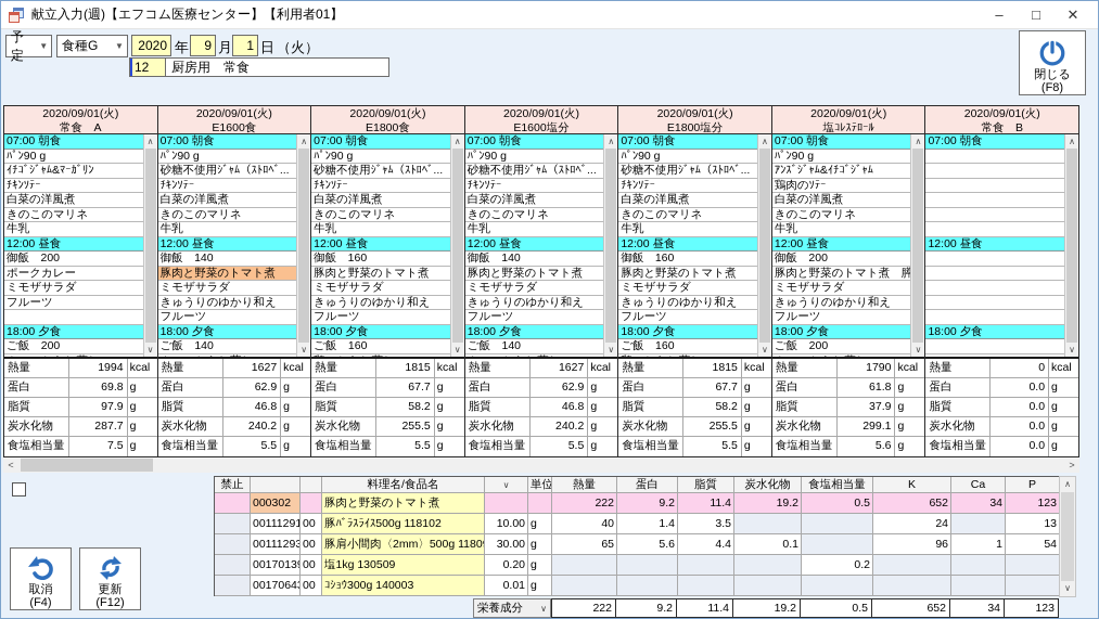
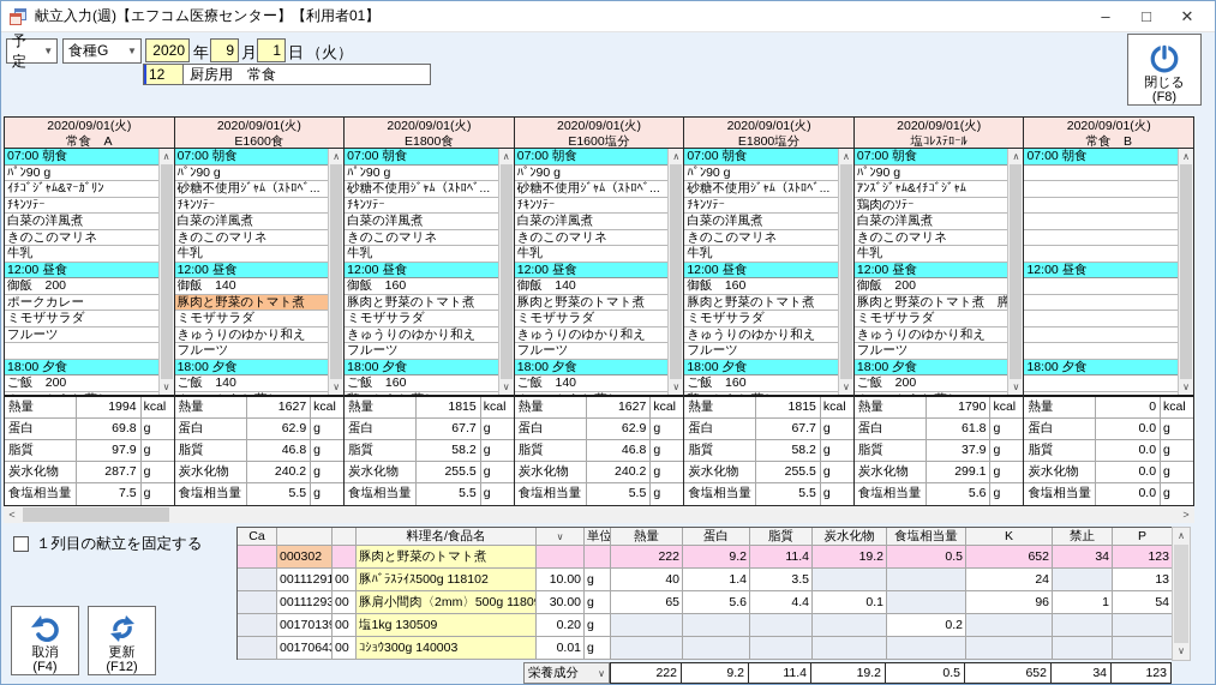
  献立入力(週)【エフコム医療センター】【利用者01】
  –
  □
  ✕
  予定
  ▼
  食種G
  ▼
  2020
  年
  9
  月
  1
  日
  （火）
  12
  厨房用 常食
  閉じる
  (F8)
  2020/09/01(火)
  常食 A
  07:00 朝食
  ﾊﾟﾝ90 g
  ｲﾁｺﾞｼﾞｬﾑ&ﾏｰｶﾞﾘﾝ
  ﾁｷﾝｿﾃｰ
  白菜の洋風煮
  きのこのマリネ
  牛乳
  12:00 昼食
  御飯 200
  ポークカレー
  ミモザサラダ
  フルーツ
  18:00 夕食
  ご飯 200
  ∧
  ∨
  熱量
  1994
  kcal
  蛋白
  69.8
  g
  脂質
  97.9
  g
  炭水化物
  287.7
  g
  食塩相当量
  7.5
  g
  2020/09/01(火)
  E1600食
  07:00 朝食
  ﾊﾟﾝ90 g
  砂糖不使用ｼﾞｬﾑ（ｽﾄﾛﾍﾞ...
  ﾁｷﾝｿﾃｰ
  白菜の洋風煮
  きのこのマリネ
  牛乳
  12:00 昼食
  御飯 140
  豚肉と野菜のトマト煮
  ミモザサラダ
  きゅうりのゆかり和え
  フルーツ
  18:00 夕食
  ご飯 140
  ∧
  ∨
  熱量
  1627
  kcal
  蛋白
  62.9
  g
  脂質
  46.8
  g
  炭水化物
  240.2
  g
  食塩相当量
  5.5
  g
  2020/09/01(火)
  E1800食
  07:00 朝食
  ﾊﾟﾝ90 g
  砂糖不使用ｼﾞｬﾑ（ｽﾄﾛﾍﾞ...
  ﾁｷﾝｿﾃｰ
  白菜の洋風煮
  きのこのマリネ
  牛乳
  12:00 昼食
  御飯 160
  豚肉と野菜のトマト煮
  ミモザサラダ
  きゅうりのゆかり和え
  フルーツ
  18:00 夕食
  ご飯 160
  ∧
  ∨
  熱量
  1815
  kcal
  蛋白
  67.7
  g
  脂質
  58.2
  g
  炭水化物
  255.5
  g
  食塩相当量
  5.5
  g
  2020/09/01(火)
  E1600塩分
  07:00 朝食
  ﾊﾟﾝ90 g
  砂糖不使用ｼﾞｬﾑ（ｽﾄﾛﾍﾞ...
  ﾁｷﾝｿﾃｰ
  白菜の洋風煮
  きのこのマリネ
  牛乳
  12:00 昼食
  御飯 140
  豚肉と野菜のトマト煮
  ミモザサラダ
  きゅうりのゆかり和え
  フルーツ
  18:00 夕食
  ご飯 140
  ∧
  ∨
  熱量
  1627
  kcal
  蛋白
  62.9
  g
  脂質
  46.8
  g
  炭水化物
  240.2
  g
  食塩相当量
  5.5
  g
  2020/09/01(火)
  E1800塩分
  07:00 朝食
  ﾊﾟﾝ90 g
  砂糖不使用ｼﾞｬﾑ（ｽﾄﾛﾍﾞ...
  ﾁｷﾝｿﾃｰ
  白菜の洋風煮
  きのこのマリネ
  牛乳
  12:00 昼食
  御飯 160
  豚肉と野菜のトマト煮
  ミモザサラダ
  きゅうりのゆかり和え
  フルーツ
  18:00 夕食
  ご飯 160
  ∧
  ∨
  熱量
  1815
  kcal
  蛋白
  67.7
  g
  脂質
  58.2
  g
  炭水化物
  255.5
  g
  食塩相当量
  5.5
  g
  2020/09/01(火)
  塩ｺﾚｽﾃﾛｰﾙ
  07:00 朝食
  ﾊﾟﾝ90 g
  ｱﾝｽﾞｼﾞｬﾑ&ｲﾁｺﾞｼﾞｬﾑ
  鶏肉のｿﾃｰ
  白菜の洋風煮
  きのこのマリネ
  牛乳
  12:00 昼食
  御飯 200
  豚肉と野菜のトマト煮 膵
  ミモザサラダ
  きゅうりのゆかり和え
  フルーツ
  18:00 夕食
  ご飯 200
  ∧
  ∨
  熱量
  1790
  kcal
  蛋白
  61.8
  g
  脂質
  37.9
  g
  炭水化物
  299.1
  g
  食塩相当量
  5.6
  g
  2020/09/01(火)
  常食 B
  07:00 朝食
  12:00 昼食
  18:00 夕食
  ∧
  ∨
  熱量
  0
  kcal
  蛋白
  0.0
  g
  脂質
  0.0
  g
  炭水化物
  0.0
  g
  食塩相当量
  0.0
  g
  <
  >
+ １列目の献立を固定する
  取消
  (F4)
  更新
  (F12)
- 禁止
+ Ca
  料理名/食品名
  ∨
  単位
  熱量
  蛋白
  脂質
  炭水化物
  食塩相当量
  K
- Ca
+ 禁止
  P
  000302
  豚肉と野菜のトマト煮
  222
  9.2
  11.4
  19.2
  0.5
  652
  34
  123
  00111291
  00
  豚ﾊﾞﾗｽﾗｲｽ500g 118102
  10.00
  g
  40
  1.4
  3.5
  24
  13
  00111293
  00
  豚肩小間肉〈2mm〉500g 1180
  30.00
  g
  65
  5.6
  4.4
  0.1
  96
  1
  54
  0017013
  00
  塩1kg 130509
  0.20
  g
  0.2
  0017064
  00
  ｺｼｮｳ300g 140003
  0.01
  g
  ∧
  ∨
  栄養成分
  ∨
  222
  9.2
  11.4
  19.2
  0.5
  652
  34
  123
